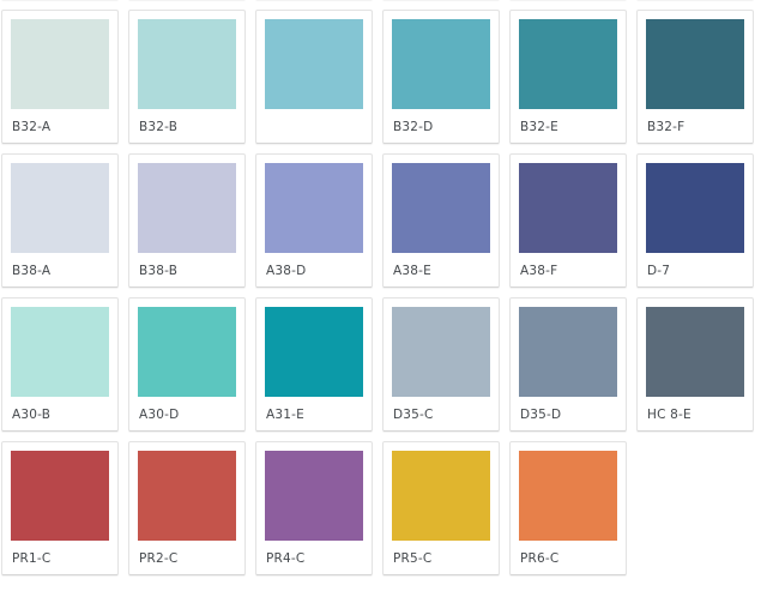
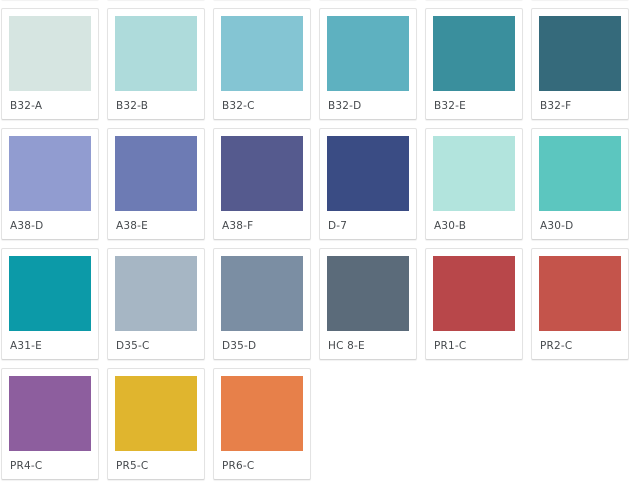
  B32-A
  B32-B
+ B32-C
  B32-D
  B32-E
  B32-F
- B38-A
- B38-B
  A38-D
  A38-E
  A38-F
  D-7
  A30-B
  A30-D
  A31-E
  D35-C
  D35-D
  HC 8-E
  PR1-C
  PR2-C
  PR4-C
  PR5-C
  PR6-C
